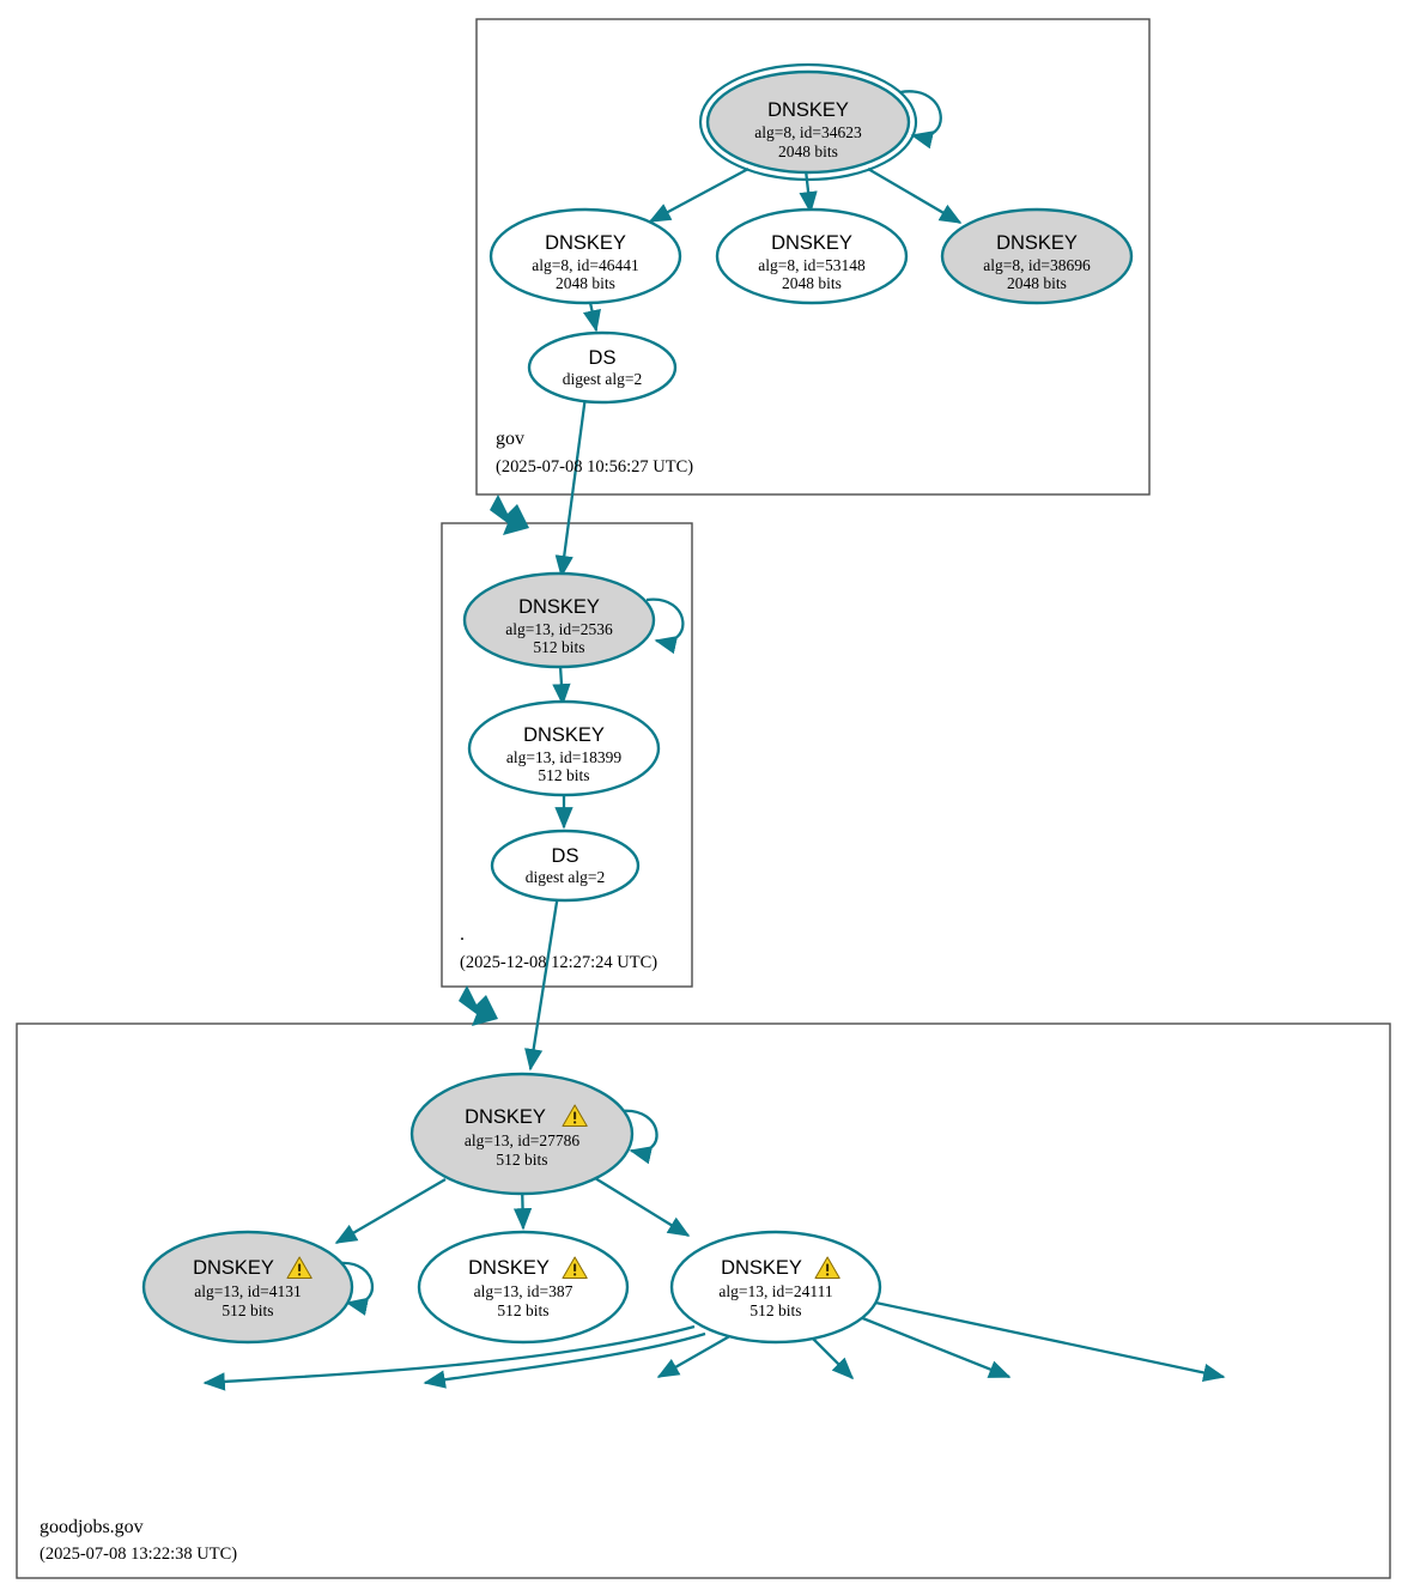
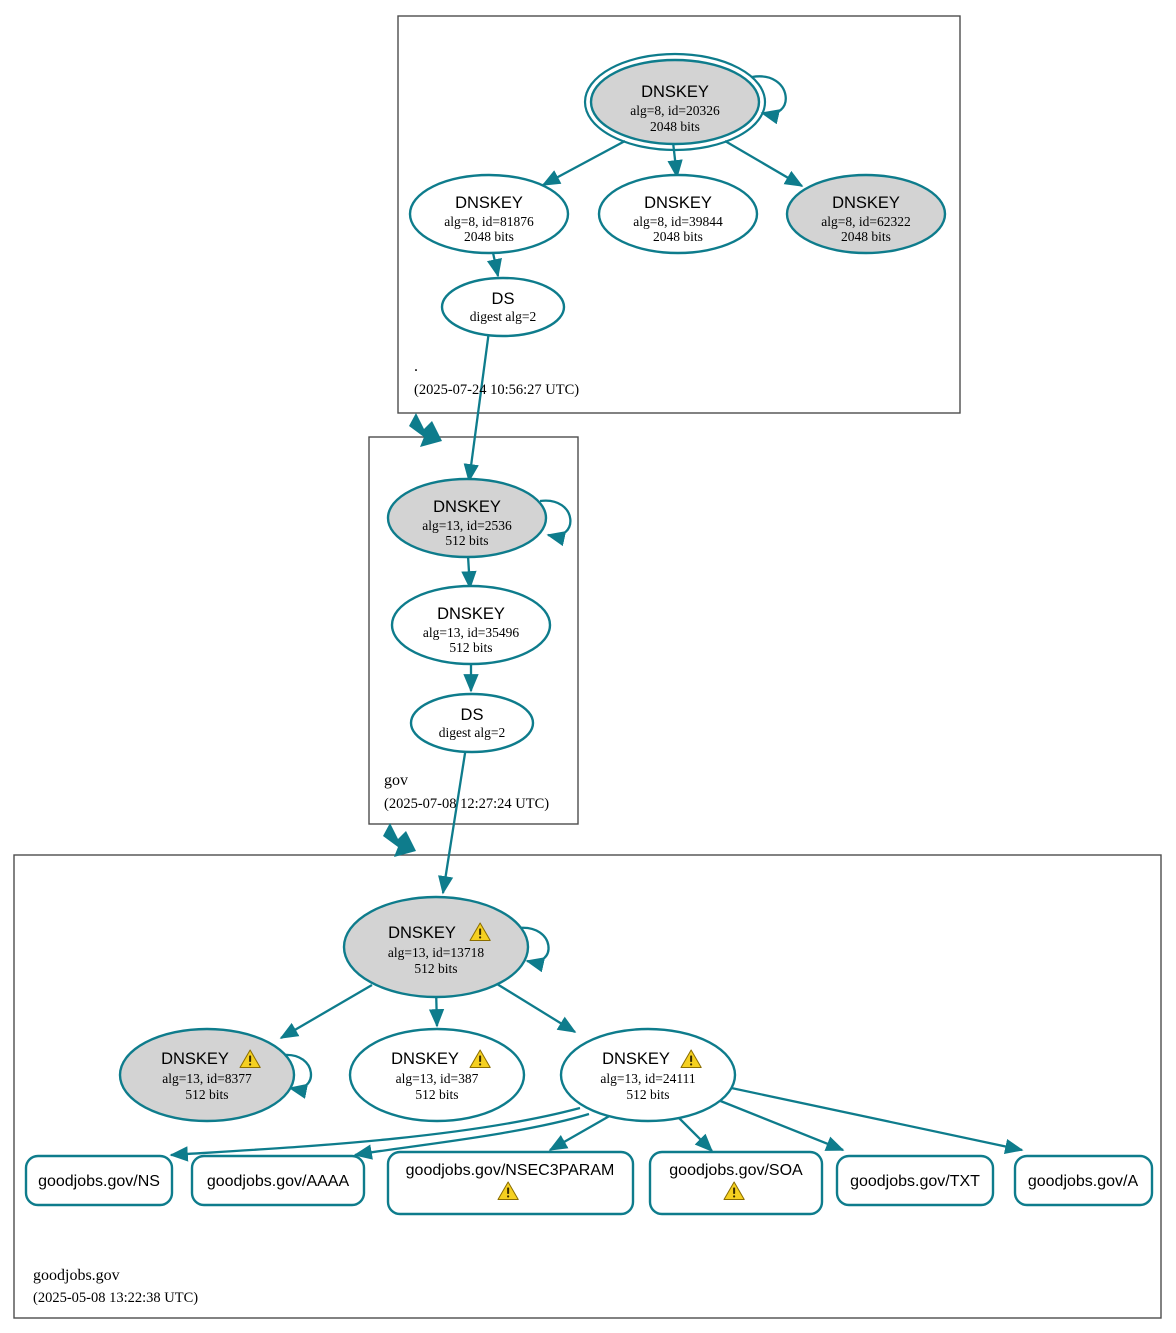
  DNSKEY
- alg=8, id=34623
+ alg=8, id=20326
  2048 bits
  DNSKEY
- alg=8, id=46441
+ alg=8, id=81876
  2048 bits
  DNSKEY
- alg=8, id=53148
+ alg=8, id=39844
  2048 bits
  DNSKEY
- alg=8, id=38696
+ alg=8, id=62322
  2048 bits
  DS
  digest alg=2
- gov
+ .
- (2025-07-08 10:56:27 UTC)
+ (2025-07-24 10:56:27 UTC)
  DNSKEY
  alg=13, id=2536
  512 bits
  DNSKEY
- alg=13, id=18399
+ alg=13, id=35496
  512 bits
  DS
  digest alg=2
- .
+ gov
- (2025-12-08 12:27:24 UTC)
+ (2025-07-08 12:27:24 UTC)
  DNSKEY
- alg=13, id=27786
+ alg=13, id=13718
  512 bits
  DNSKEY
- alg=13, id=4131
+ alg=13, id=8377
  512 bits
  DNSKEY
  alg=13, id=387
  512 bits
  DNSKEY
  alg=13, id=24111
  512 bits
+ goodjobs.gov/NS
+ goodjobs.gov/AAAA
+ goodjobs.gov/NSEC3PARAM
+ goodjobs.gov/SOA
+ goodjobs.gov/TXT
+ goodjobs.gov/A
  goodjobs.gov
- (2025-07-08 13:22:38 UTC)
+ (2025-05-08 13:22:38 UTC)
